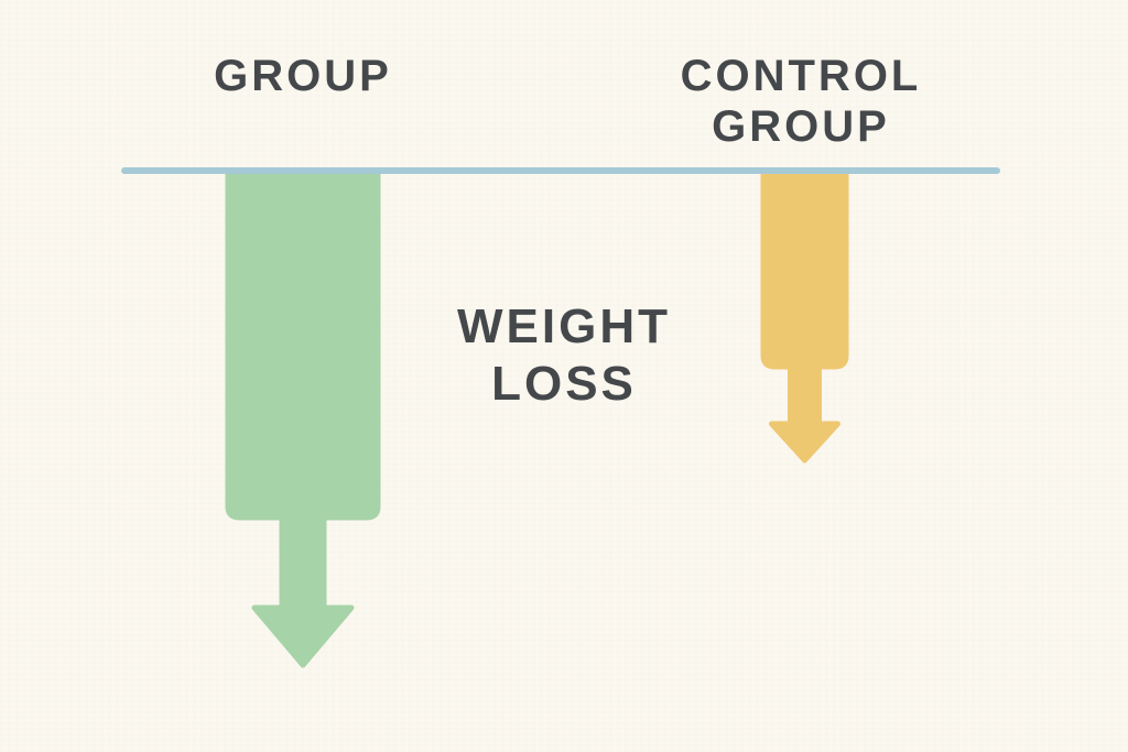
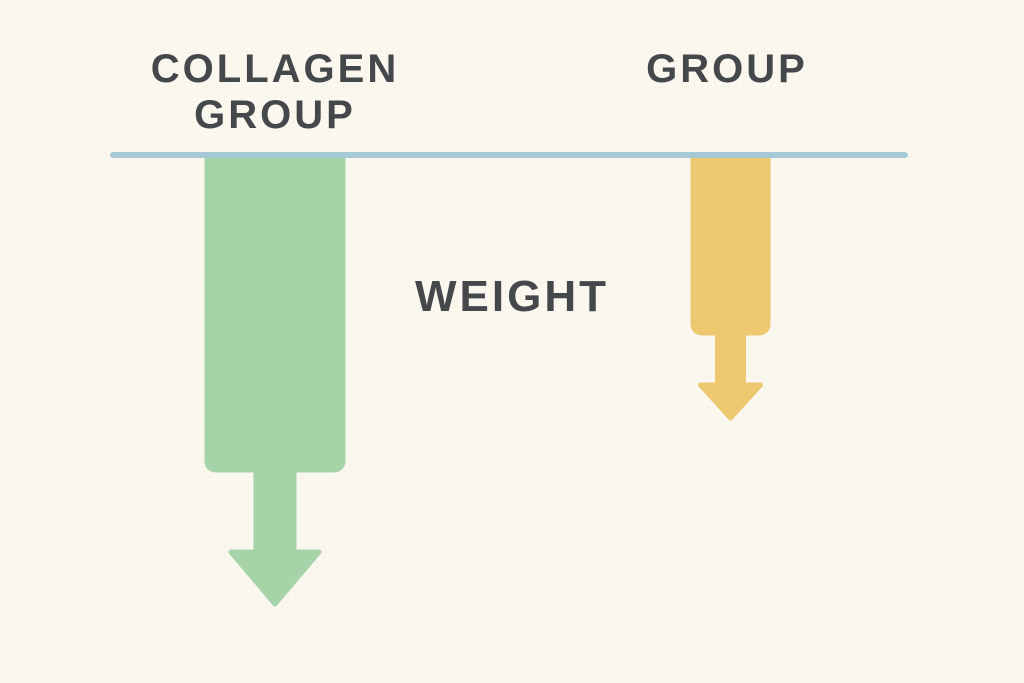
+ COLLAGEN
  GROUP
- CONTROL
  GROUP
  WEIGHT
- LOSS
